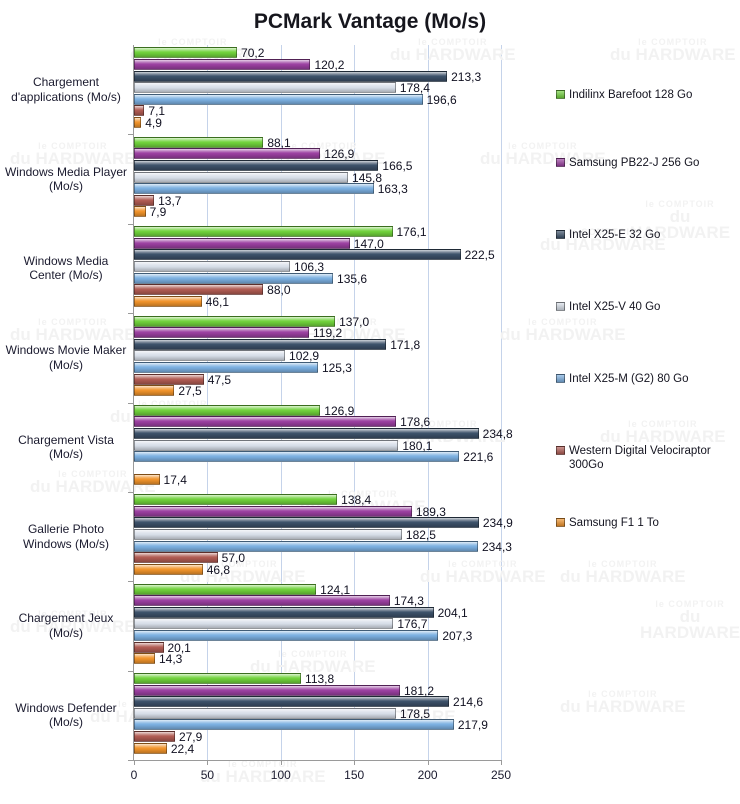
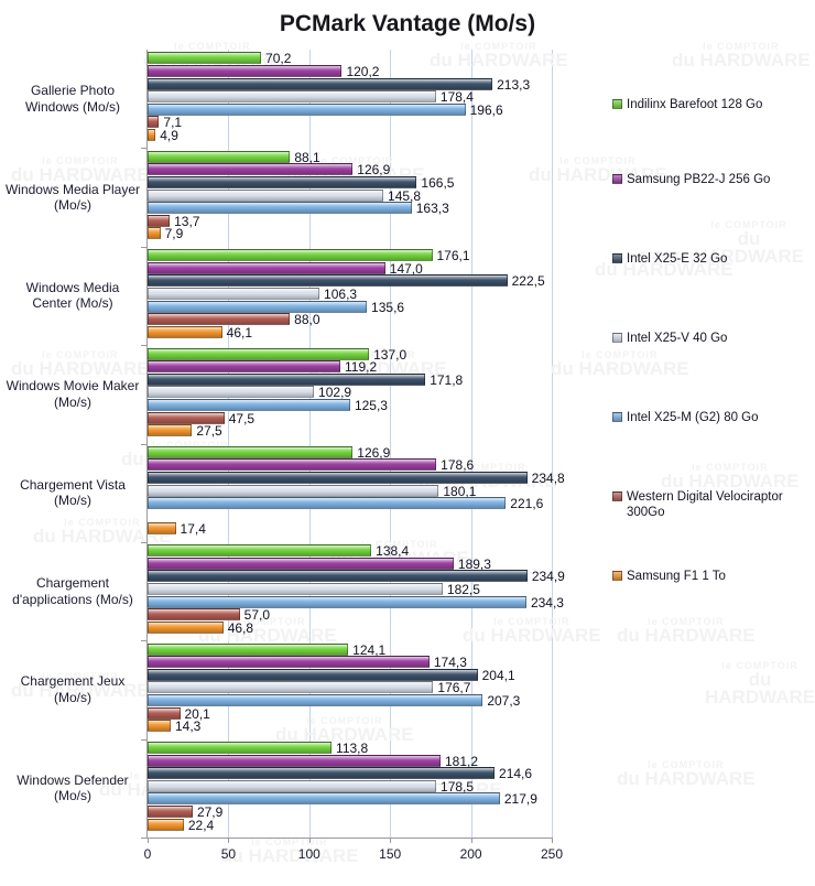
  le COMPTOIR
  le COMPTOIR
  du HARDWARE
  du HARDWARE
  le COMPTOIR
  du HARDARE
  HARDWARE
  le COMPTOIR
  du HARDWARE
  du HARDWARE
  HARDWARE
  du HARDWARE
  le COMPTOIR
  du HARDWARE
  du HARDWARE
  COMPTOIR
  le COMPTOIR
  du HARDWARE
  le COMPTOIR
  du HARDWARE
  le COMPTOIR
  du HARDWARE
  le COMPTOIR
  du HARDWARE
  le COMPTOIR
  du HARDWARE
  PCMark Vantage (Mo/s)
  0
  50
  100
  150
  200
  250
- Chargement d'applications (Mo/s)
+ Gallerie Photo Windows (Mo/s)
  Windows Media Player (Mo/s)
  Windows Media Center (Mo/s)
  Windows Movie Maker (Mo/s)
  Chargement Vista (Mo/s)
- Gallerie Photo Windows (Mo/s)
+ Chargement d'applications (Mo/s)
  Chargement Jeux (Mo/s)
  Windows Defender (Mo/s)
  70,2
  120,2
  213,3
  178,4
  196,6
  7,1
  4,9
  88,1
  126,9
  166,5
  145,8
  163,3
  13,7
  7,9
  176,1
  147,0
  222,5
  106,3
  135,6
  88,0
  46,1
  137,0
  119,2
  171,8
  102,9
  125,3
  47,5
  27,5
  126,9
  178,6
  234,8
  180,1
  221,6
  17,4
  138,4
  189,3
  234,9
  182,5
  234,3
  57,0
  46,8
  124,1
  174,3
  204,1
  176,7
  207,3
  20,1
  14,3
  113,8
  181,2
  214,6
  178,5
  217,9
  27,9
  22,4
  Indilinx Barefoot 128 Go
  Samsung PB22-J 256 Go
  Intel X25-E 32 Go
  Intel X25-V 40 Go
  Intel X25-M (G2) 80 Go
  Western Digital Velociraptor 300Go
  Samsung F1 1 To
